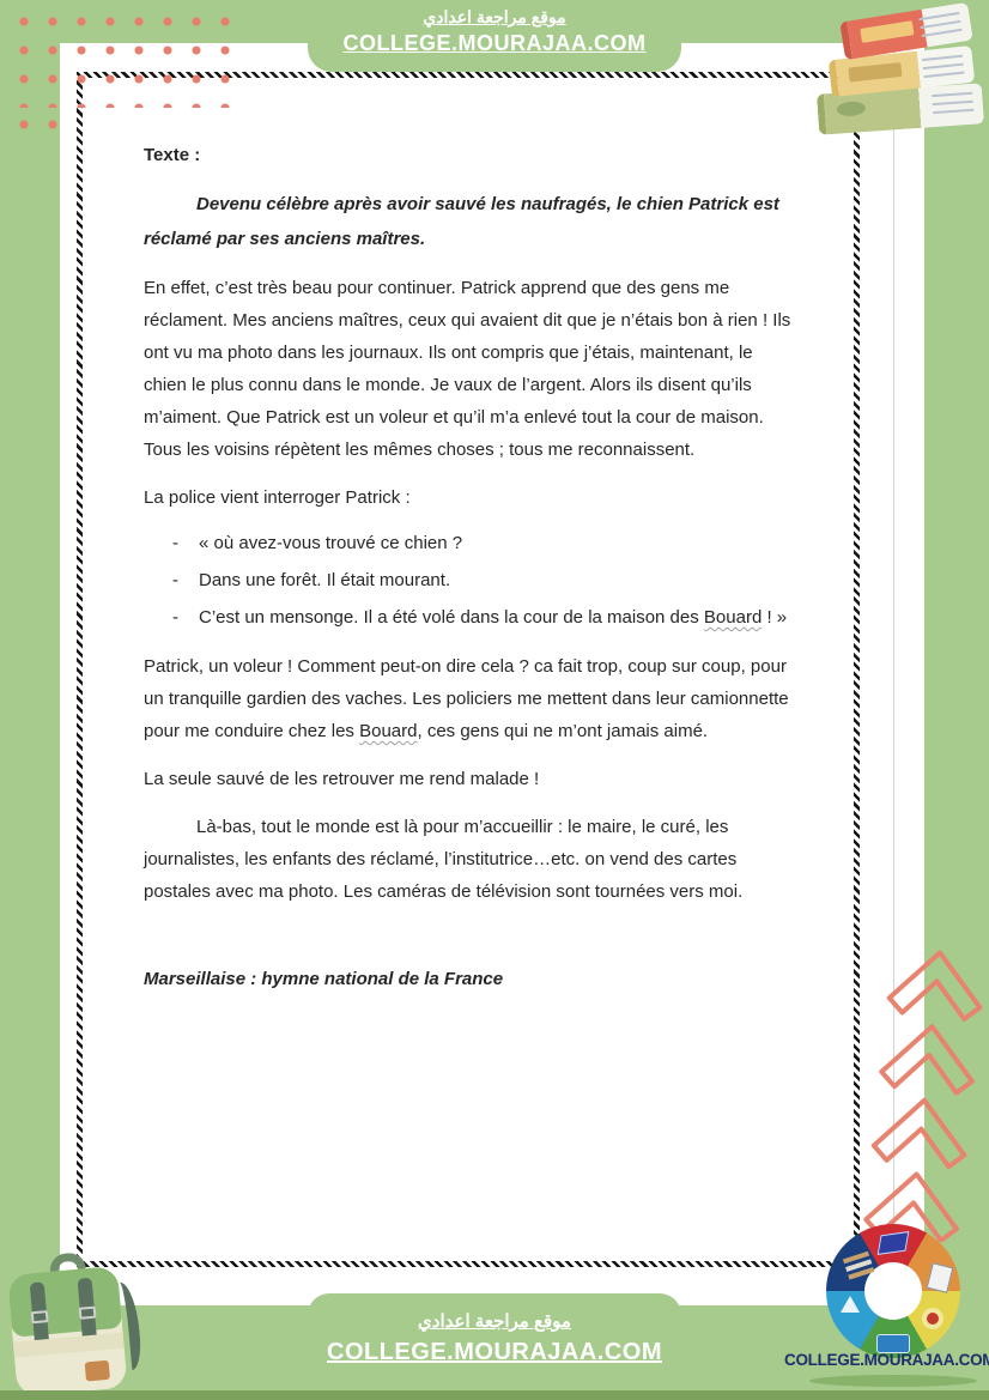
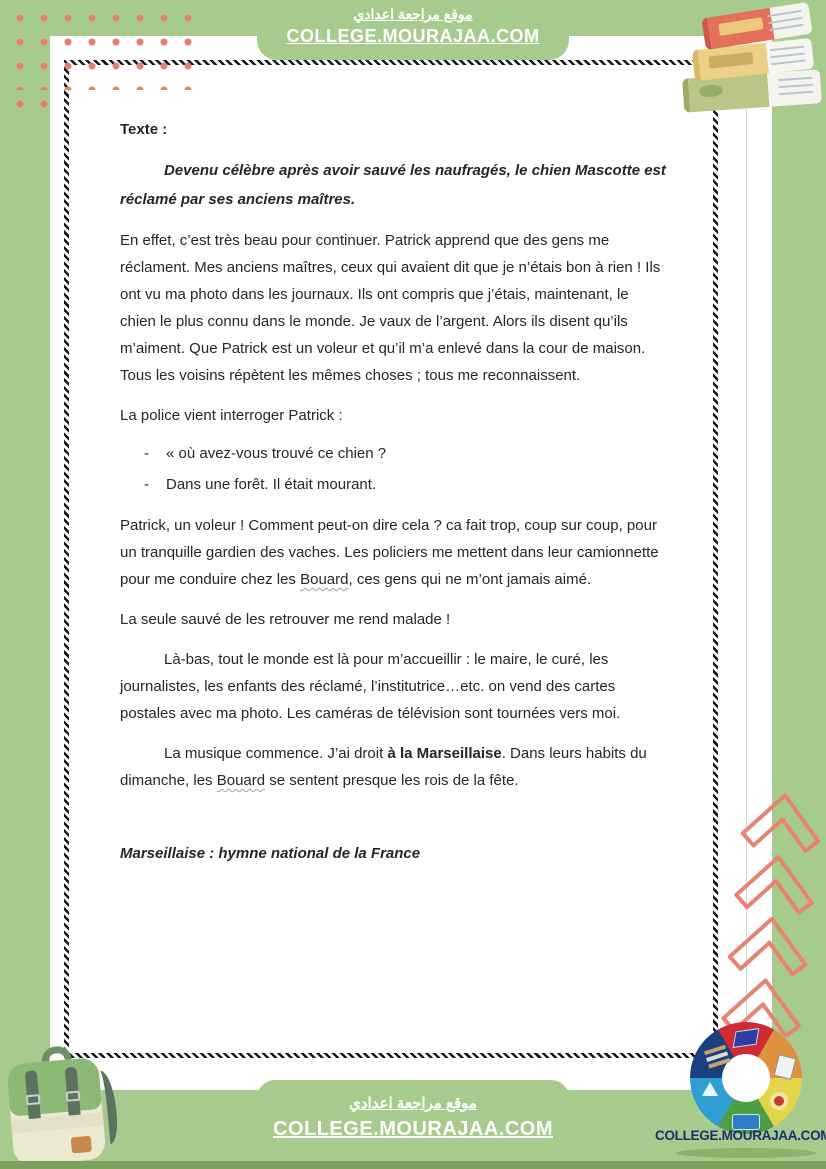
  موقع مراجعة اعدادي
  COLLEGE.MOURAJAA.COM
  Texte :
- Devenu célèbre après avoir sauvé les naufragés, le chien Patrick est réclamé par ses anciens maîtres.
+ Devenu célèbre après avoir sauvé les naufragés, le chien Mascotte est réclamé par ses anciens maîtres.
- En effet, c’est très beau pour continuer. Patrick apprend que des gens me réclament. Mes anciens maîtres, ceux qui avaient dit que je n’étais bon à rien ! Ils ont vu ma photo dans les journaux. Ils ont compris que j’étais, maintenant, le chien le plus connu dans le monde. Je vaux de l’argent. Alors ils disent qu’ils m’aiment. Que Patrick est un voleur et qu’il m’a enlevé tout la cour de maison. Tous les voisins répètent les mêmes choses ; tous me reconnaissent.
+ En effet, c’est très beau pour continuer. Patrick apprend que des gens me réclament. Mes anciens maîtres, ceux qui avaient dit que je n’étais bon à rien ! Ils ont vu ma photo dans les journaux. Ils ont compris que j’étais, maintenant, le chien le plus connu dans le monde. Je vaux de l’argent. Alors ils disent qu’ils m’aiment. Que Patrick est un voleur et qu’il m’a enlevé dans la cour de maison. Tous les voisins répètent les mêmes choses ; tous me reconnaissent.
  La police vient interroger Patrick :
  « où avez-vous trouvé ce chien ?
  Dans une forêt. Il était mourant.
- C’est un mensonge. Il a été volé dans la cour de la maison des Bouard ! »
  Patrick, un voleur ! Comment peut-on dire cela ? ca fait trop, coup sur coup, pour un tranquille gardien des vaches. Les policiers me mettent dans leur camionnette pour me conduire chez les Bouard, ces gens qui ne m’ont jamais aimé.
  La seule sauvé de les retrouver me rend malade !
  Là-bas, tout le monde est là pour m’accueillir : le maire, le curé, les journalistes, les enfants des réclamé, l’institutrice…etc. on vend des cartes postales avec ma photo. Les caméras de télévision sont tournées vers moi.
+ La musique commence. J’ai droit à la Marseillaise. Dans leurs habits du dimanche, les Bouard se sentent presque les rois de la fête.
  Marseillaise : hymne national de la France
  موقع مراجعة اعدادي
  COLLEGE.MOURAJAA.COM
  COLLEGE.MOURAJAA.CO
